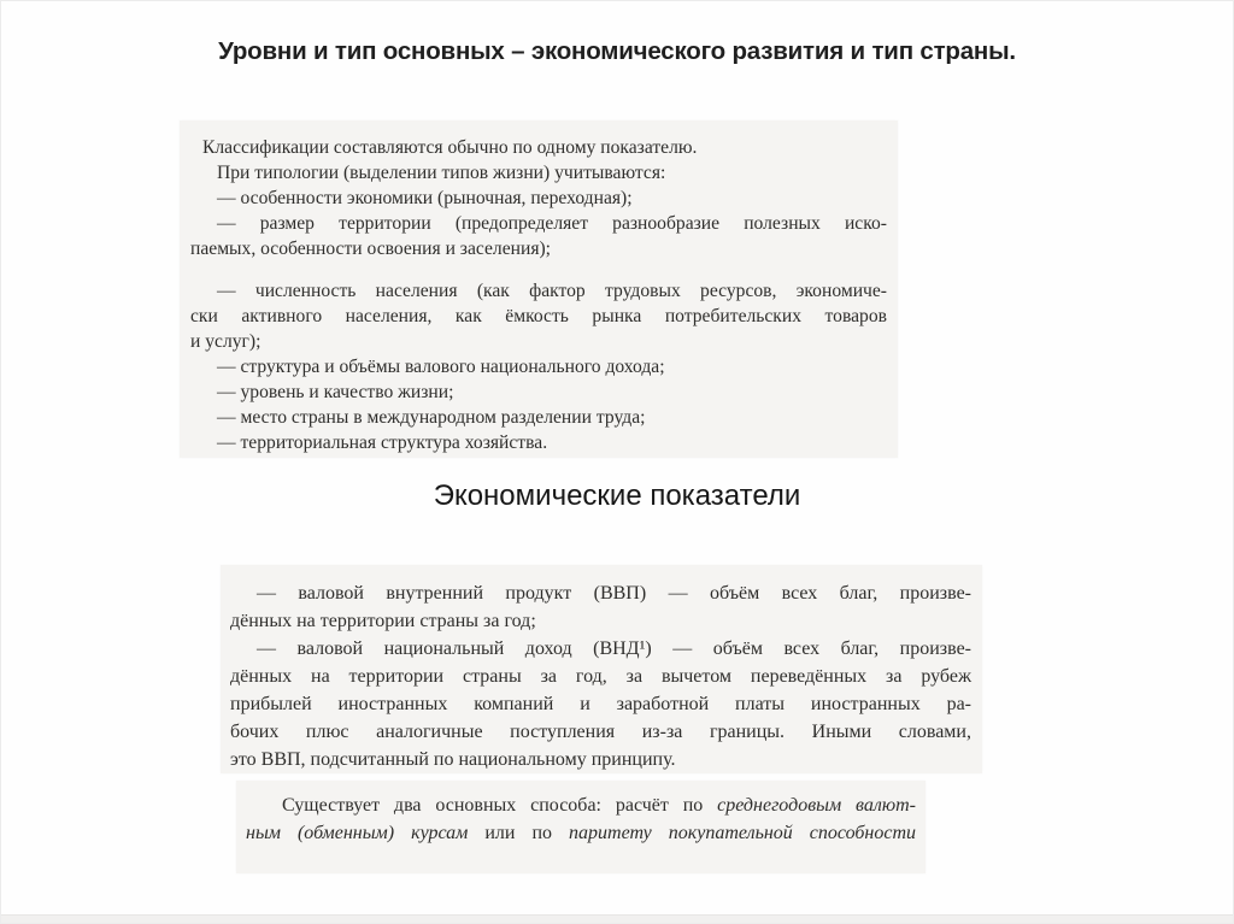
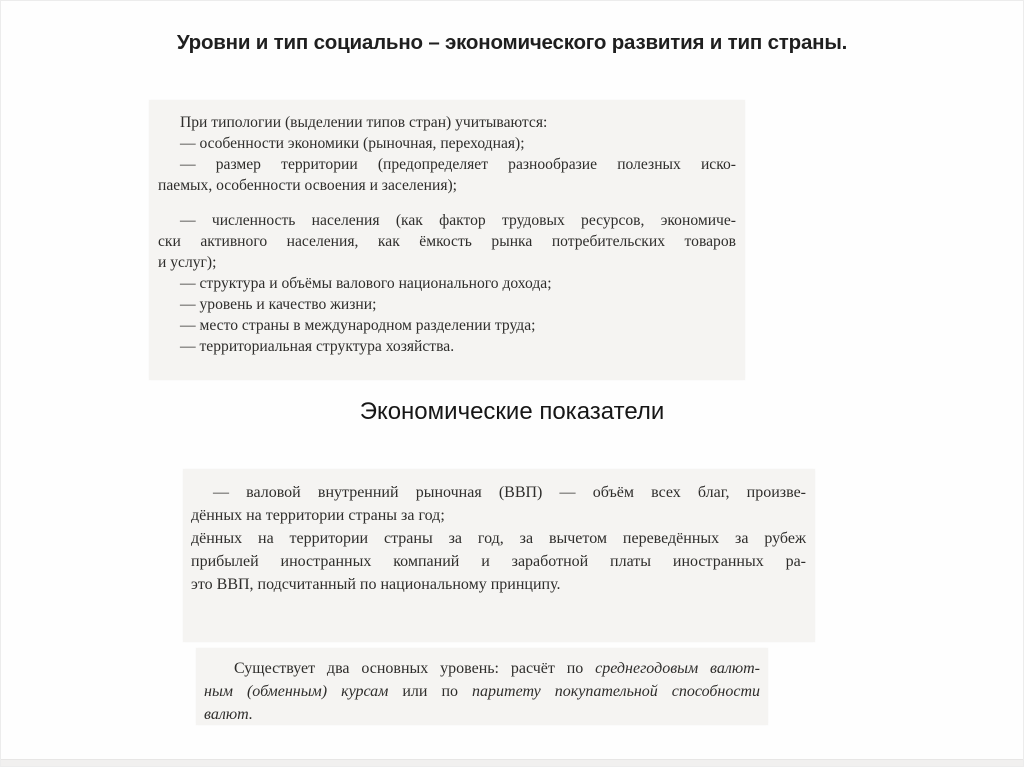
- Уровни и тип основных – экономического развития и тип страны.
+ Уровни и тип социально – экономического развития и тип страны.
- Классификации составляются обычно по одному показателю.
- При типологии (выделении типов жизни) учитываются:
+ При типологии (выделении типов стран) учитываются:
  — особенности экономики (рыночная, переходная);
  — размер территории (предопределяет разнообразие полезных иско-
  паемых, особенности освоения и заселения);
  — численность населения (как фактор трудовых ресурсов, экономиче-
  ски активного населения, как ёмкость рынка потребительских товаров
  и услуг);
  — структура и объёмы валового национального дохода;
  — уровень и качество жизни;
  — место страны в международном разделении труда;
  — территориальная структура хозяйства.
  Экономические показатели
- — валовой внутренний продукт (ВВП) — объём всех благ, произве-
+ — валовой внутренний рыночная (ВВП) — объём всех благ, произве-
  дённых на территории страны за год;
- — валовой национальный доход (ВНД¹) — объём всех благ, произве-
  дённых на территории страны за год, за вычетом переведённых за рубеж
  прибылей иностранных компаний и заработной платы иностранных ра-
- бочих плюс аналогичные поступления из-за границы. Иными словами,
  это ВВП, подсчитанный по национальному принципу.
- Существует два основных способа: расчёт по среднегодовым валют-
+ Существует два основных уровень: расчёт по среднегодовым валют-
  ным (обменным) курсам или по паритету покупательной способности
+ валют.
